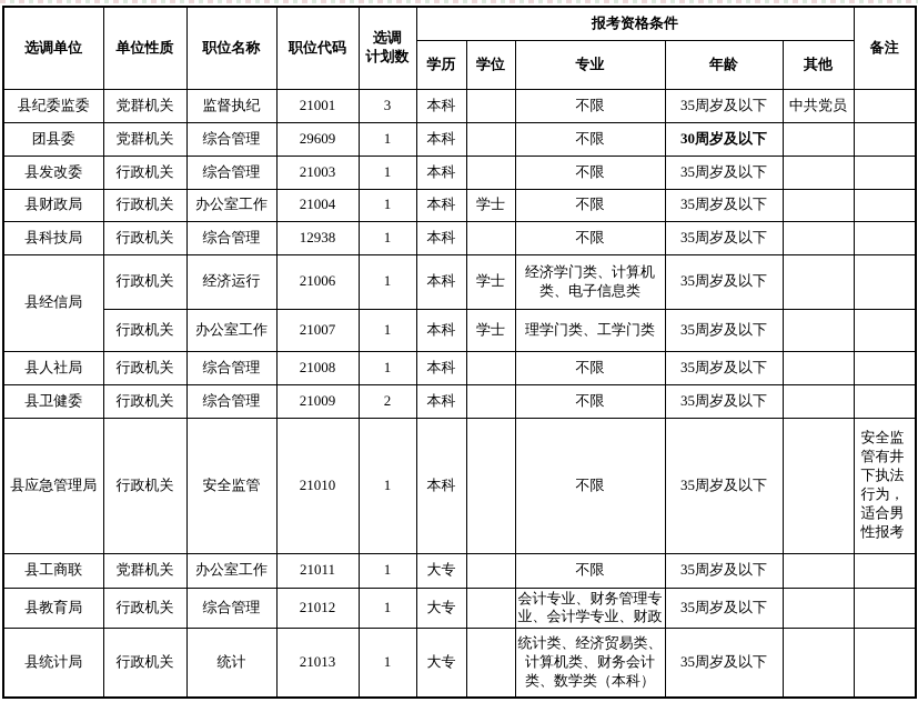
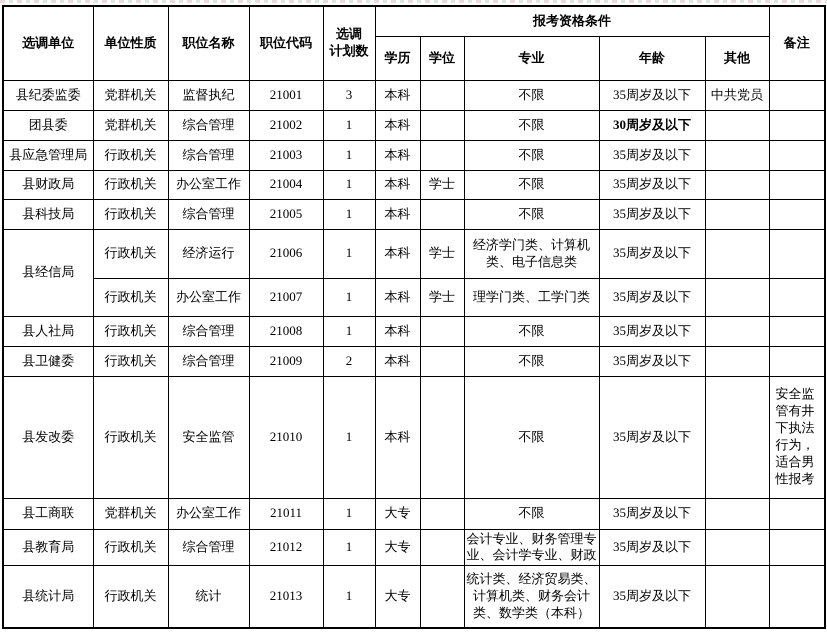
  选调单位	单位性质	职位名称	职位代码	选调 计划数	报考资格条件	备注
  学历	学位	专业	年龄	其他
  县纪委监委	党群机关	监督执纪	21001	3	本科		不限	35周岁及以下	中共党员
- 团县委	党群机关	综合管理	29609	1	本科		不限	30周岁及以下
+ 团县委	党群机关	综合管理	21002	1	本科		不限	30周岁及以下
- 县发改委	行政机关	综合管理	21003	1	本科		不限	35周岁及以下
+ 县应急管理局	行政机关	综合管理	21003	1	本科		不限	35周岁及以下
  县财政局	行政机关	办公室工作	21004	1	本科	学士	不限	35周岁及以下
- 县科技局	行政机关	综合管理	12938	1	本科		不限	35周岁及以下
+ 县科技局	行政机关	综合管理	21005	1	本科		不限	35周岁及以下
  县经信局	行政机关	经济运行	21006	1	本科	学士	经济学门类、计算机类、电子信息类	35周岁及以下
  行政机关	办公室工作	21007	1	本科	学士	理学门类、工学门类	35周岁及以下
  县人社局	行政机关	综合管理	21008	1	本科		不限	35周岁及以下
  县卫健委	行政机关	综合管理	21009	2	本科		不限	35周岁及以下
- 县应急管理局	行政机关	安全监管	21010	1	本科		不限	35周岁及以下		安全监管有井下执法行为，适合男性报考
+ 县发改委	行政机关	安全监管	21010	1	本科		不限	35周岁及以下		安全监管有井下执法行为，适合男性报考
  县工商联	党群机关	办公室工作	21011	1	大专		不限	35周岁及以下
  县教育局	行政机关	综合管理	21012	1	大专		会计专业、财务管理专业、会计学专业、财政	35周岁及以下
  县统计局	行政机关	统计	21013	1	大专		统计类、经济贸易类、计算机类、财务会计类、数学类（本科）	35周岁及以下
